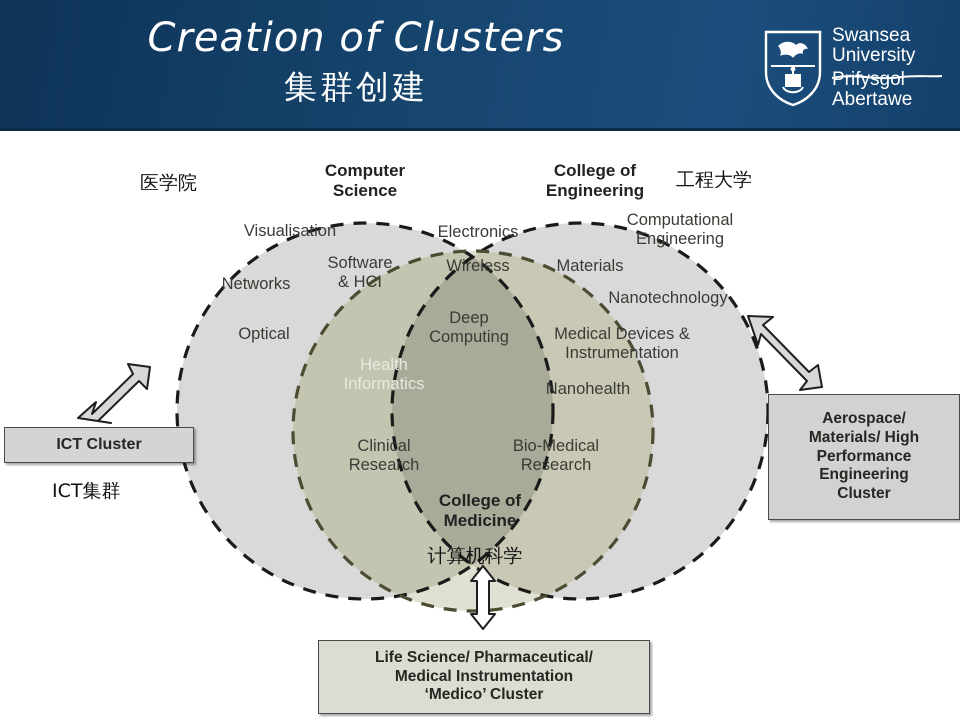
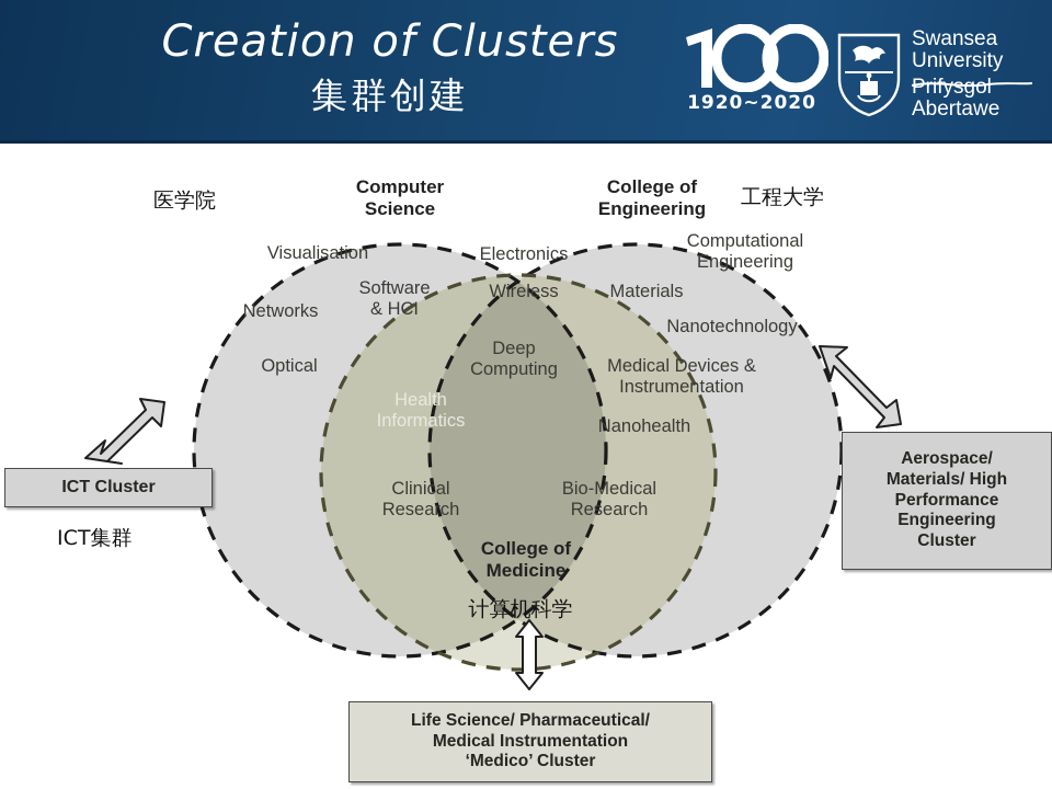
  Creation of Clusters
  集群创建
+ 1920~2020
  Swansea
  University
  Prifysgol
  Abertawe
  Computer
  Science
  College of
  Engineering
  College of
  Medicine
  医学院
  工程大学
  计算机科学
  Visualisation
  Software
  & HCI
  Networks
  Optical
  Computational
  Engineering
  Materials
  Nanotechnology
  Electronics
  Wireless
  Deep
  Computing
  Health
  Informatics
  Medical Devices &
  Instrumentation
  Nanohealth
  Clinical
  Research
  Bio-Medical
  Research
  ICT Cluster
  ICT集群
  Aerospace/
  Materials/ High
  Performance
  Engineering
  Cluster
  Life Science/ Pharmaceutical/
  Medical Instrumentation
  ‘Medico’ Cluster
